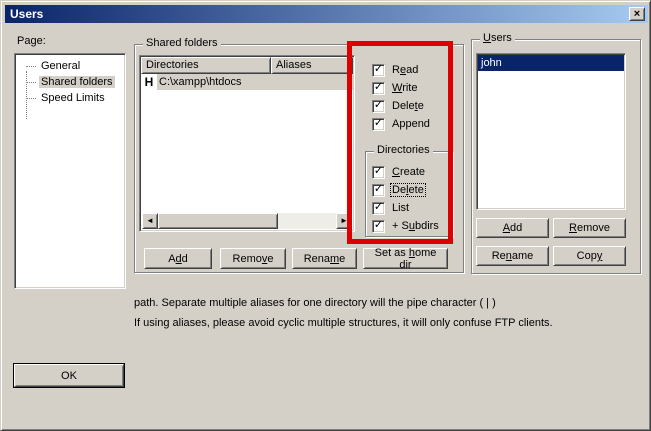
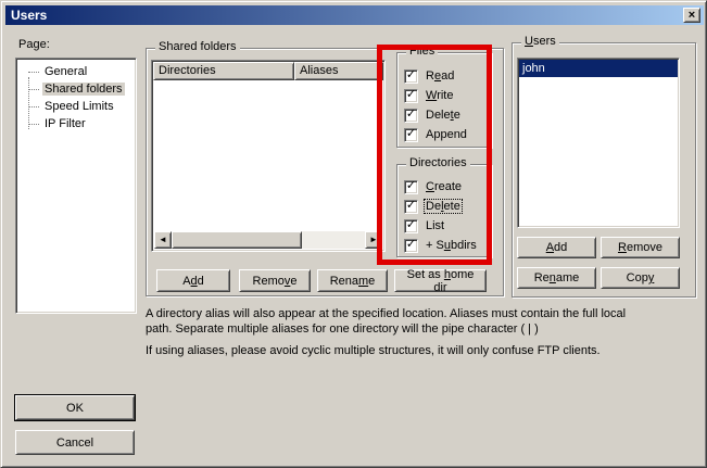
  Users
  ×
  Page:
  General
  Shared folders
  Speed Limits
+ IP Filter
  Shared folders
  Directories
  Aliases
- H
- C:\xampp\htdocs
  ◄
  ►
  Add
  Remove
  Rename
  Set as home dir
+ Files
  ✓
  Read
  ✓
  Write
  ✓
  Delete
  ✓
  Append
  Directories
  ✓
  Create
  ✓
  Delete
  ✓
  List
  ✓
  + Subdirs
  Users
  john
  Add
  Remove
  Rename
  Copy
+ A directory alias will also appear at the specified location. Aliases must contain the full local
  path. Separate multiple aliases for one directory will the pipe character ( | )
  If using aliases, please avoid cyclic multiple structures, it will only confuse FTP clients.
  OK
+ Cancel
